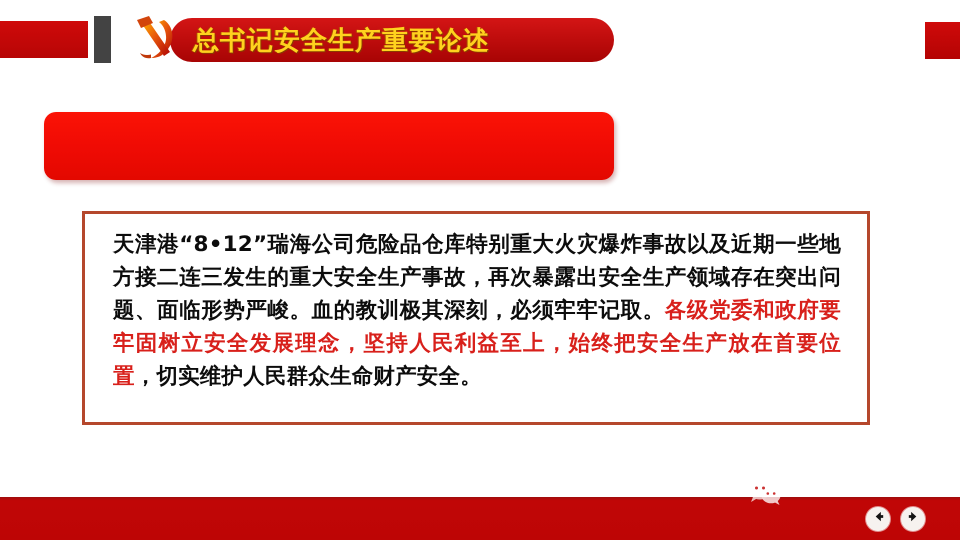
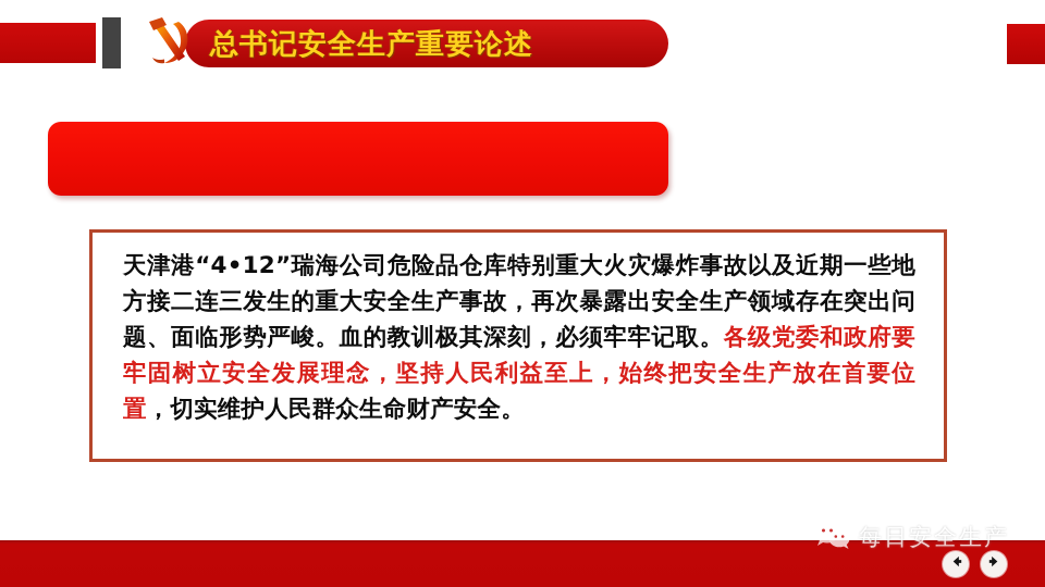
  总书记安全生产重要论述
- 天津港“8•12”瑞海公司危险品仓库特别重大火灾爆炸事故以及近期一些地方接二连三发生的重大安全生产事故，再次暴露出安全生产领域存在突出问题、面临形势严峻。血的教训极其深刻，必须牢牢记取。各级党委和政府要牢固树立安全发展理念，坚持人民利益至上，始终把安全生产放在首要位置，切实维护人民群众生命财产安全。
+ 天津港“4•12”瑞海公司危险品仓库特别重大火灾爆炸事故以及近期一些地方接二连三发生的重大安全生产事故，再次暴露出安全生产领域存在突出问题、面临形势严峻。血的教训极其深刻，必须牢牢记取。各级党委和政府要牢固树立安全发展理念，坚持人民利益至上，始终把安全生产放在首要位置，切实维护人民群众生命财产安全。
+ 每日安全生产
